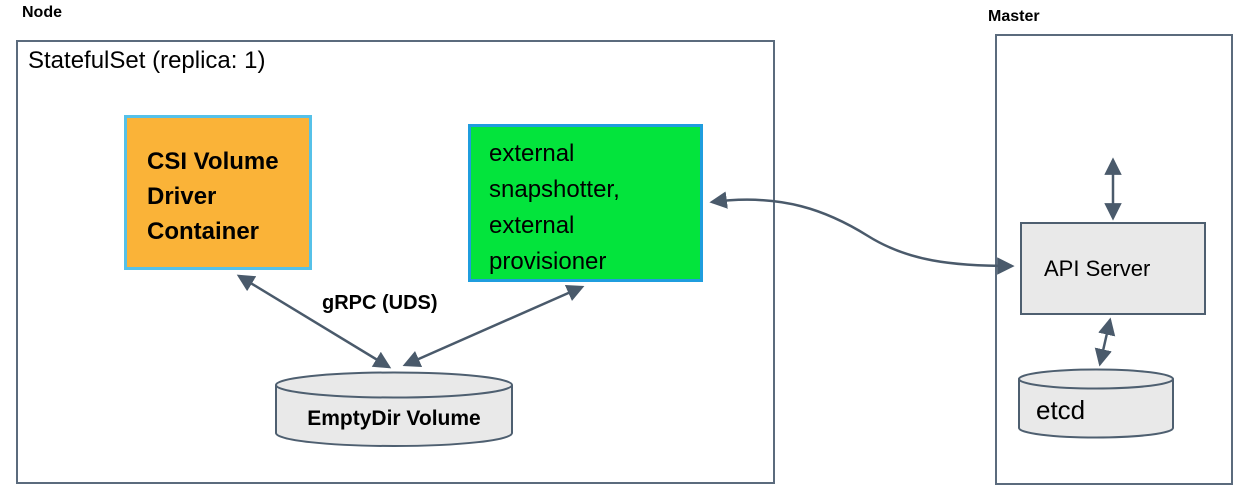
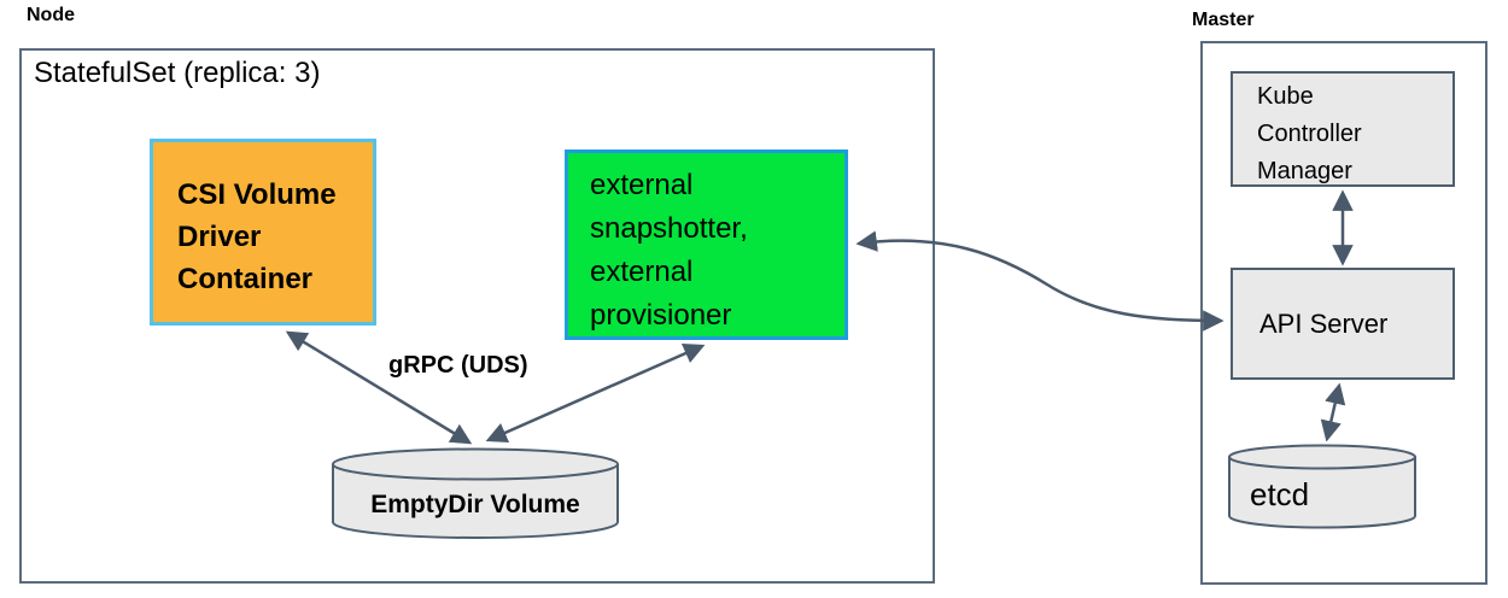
  Node
  Master
- StatefulSet (replica: 1)
+ StatefulSet (replica: 3)
  CSI Volume
  Driver
  Container
  external
  snapshotter,
  external
  provisioner
  gRPC (UDS)
+ Kube
+ Controller
+ Manager
  API Server
  EmptyDir Volume
  etcd
